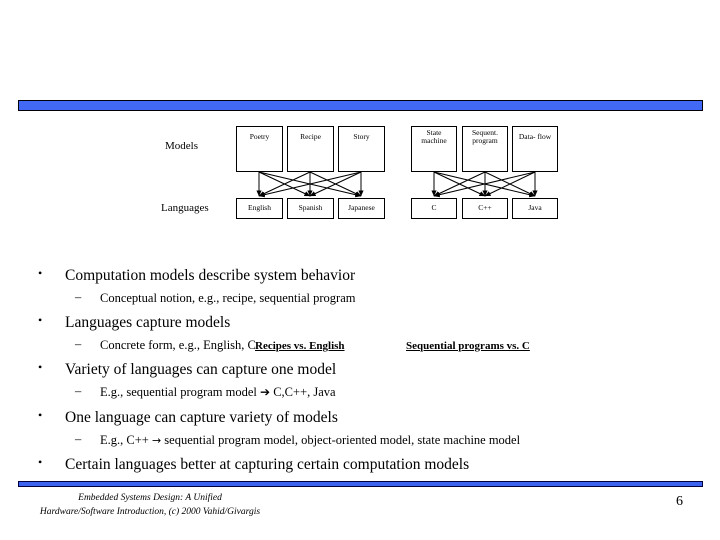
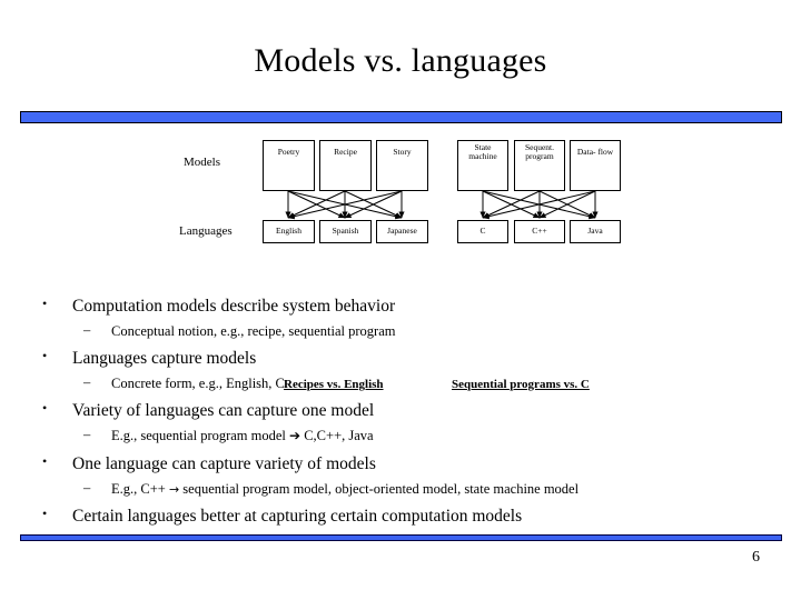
+ Models vs. languages
  Models
  Languages
  Poetry
  Recipe
  Story
  English
  Spanish
  Japanese
  State machine
  Sequent. program
  Data- flow
  C
  C++
  Java
  Recipes vs. English
  Sequential programs vs. C
  •
  Computation models describe system behavior
  –
  Conceptual notion, e.g., recipe, sequential program
  •
  Languages capture models
  –
  Concrete form, e.g., English, C
  •
  Variety of languages can capture one model
  –
  E.g., sequential program model ➔ C,C++, Java
  •
  One language can capture variety of models
  –
  E.g., C++ → sequential program model, object-oriented model, state machine model
  •
  Certain languages better at capturing certain computation models
- Embedded Systems Design: A Unified
- Hardware/Software Introduction, (c) 2000 Vahid/Givargis
  6
